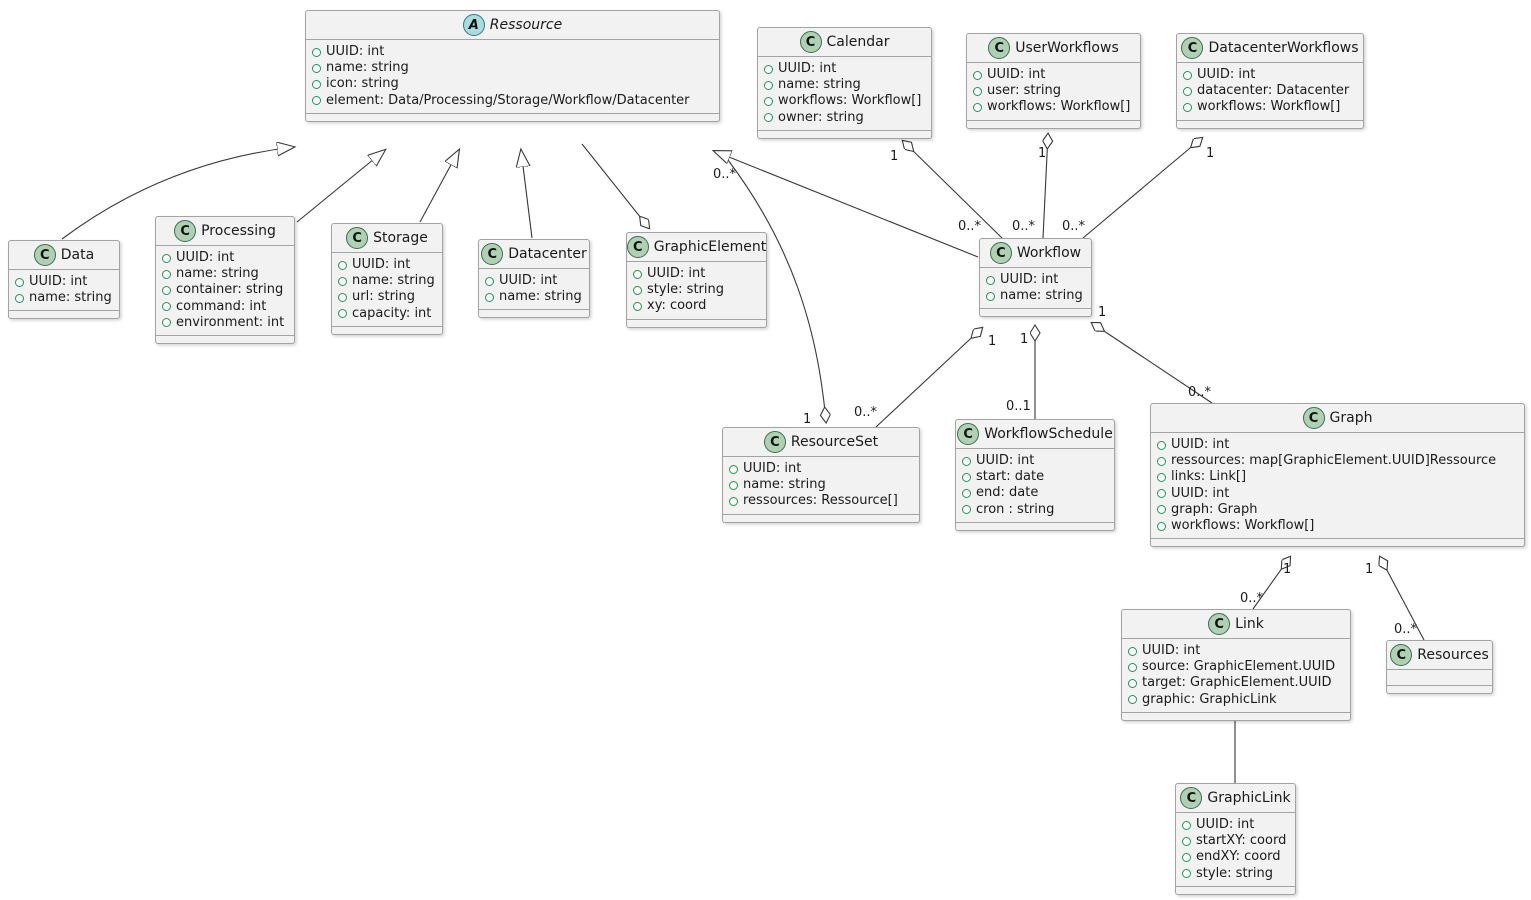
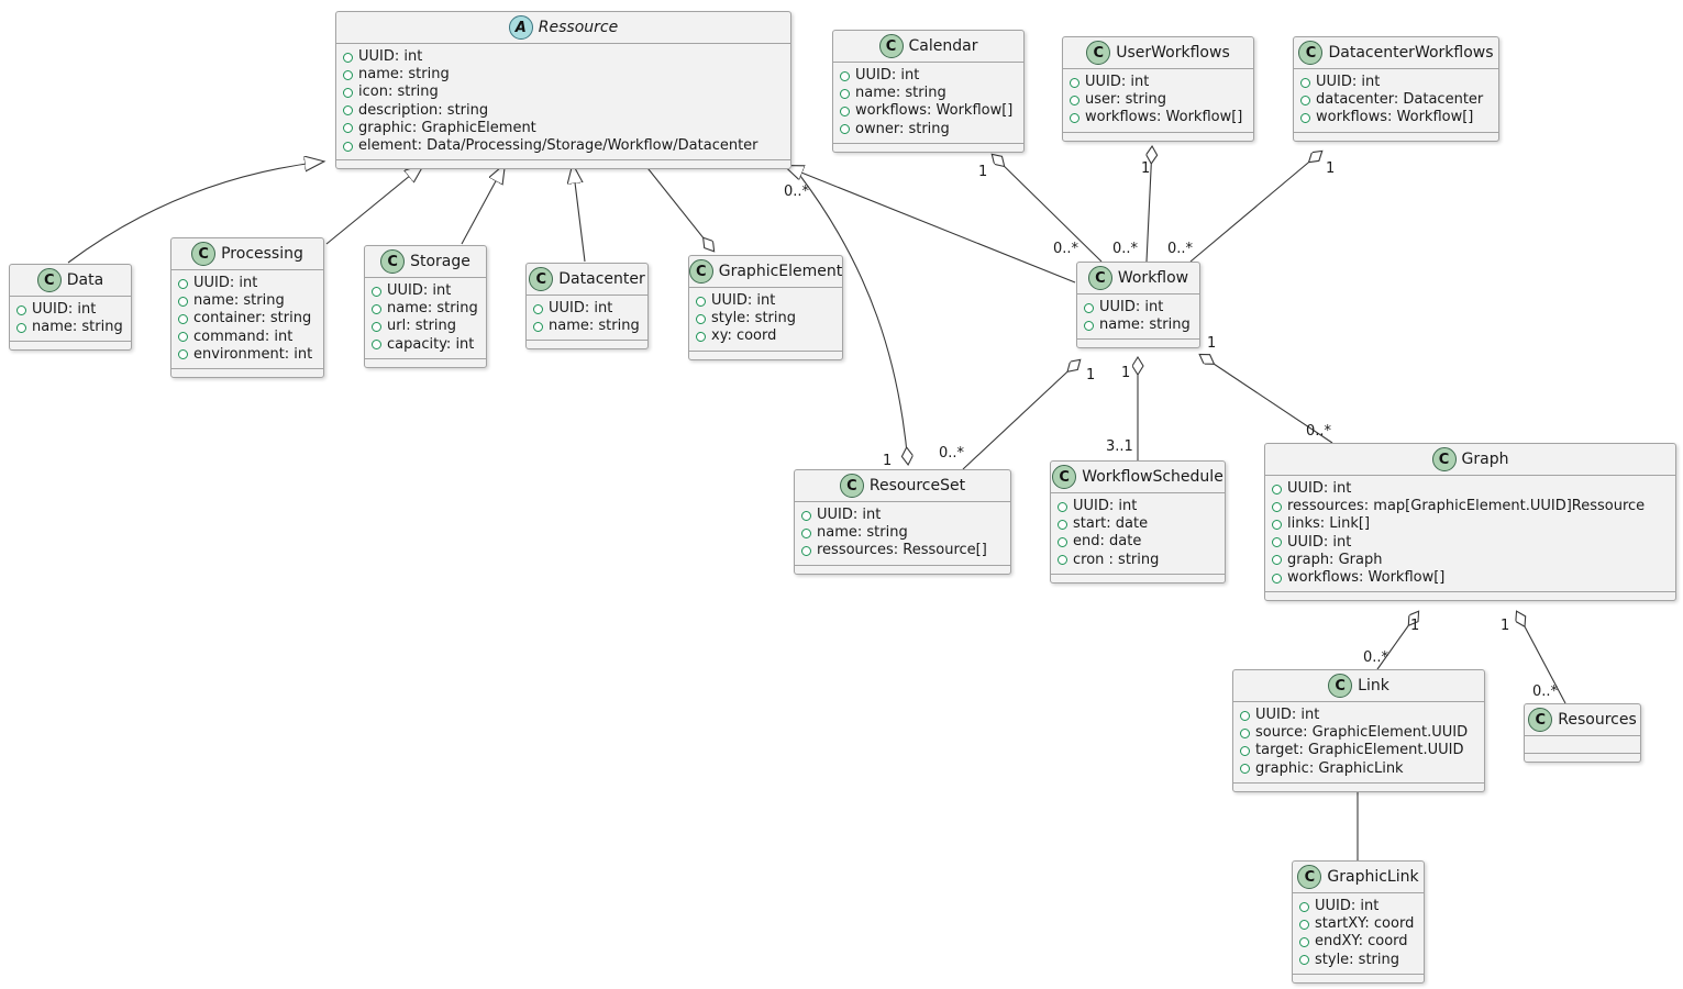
  0..*
  1
  0..*
  1
- 0..1
+ 3..1
  1
  0..*
  1
  0..*
  1
  0..*
  1
  0..*
  1
  0..*
  1
  0..*
  1
  A
  Ressource
  UUID: int
  name: string
  icon: string
+ description: string
+ graphic: GraphicElement
  element: Data/Processing/Storage/Workflow/Datacenter
  C
  Calendar
  UUID: int
  name: string
  workflows: Workflow[]
  owner: string
  C
  UserWorkflows
  UUID: int
  user: string
  workflows: Workflow[]
  C
  DatacenterWorkflows
  UUID: int
  datacenter: Datacenter
  workflows: Workflow[]
  C
  Data
  UUID: int
  name: string
  C
  Processing
  UUID: int
  name: string
  container: string
  command: int
  environment: int
  C
  Storage
  UUID: int
  name: string
  url: string
  capacity: int
  C
  Datacenter
  UUID: int
  name: string
  C
  GraphicElement
  UUID: int
  style: string
  xy: coord
  C
  Workflow
  UUID: int
  name: string
  C
  ResourceSet
  UUID: int
  name: string
  ressources: Ressource[]
  C
  WorkflowSchedule
  UUID: int
  start: date
  end: date
  cron : string
  C
  Graph
  UUID: int
  ressources: map[GraphicElement.UUID]Ressource
  links: Link[]
  UUID: int
  graph: Graph
  workflows: Workflow[]
  C
  Link
  UUID: int
  source: GraphicElement.UUID
  target: GraphicElement.UUID
  graphic: GraphicLink
  C
  Resources
  C
  GraphicLink
  UUID: int
  startXY: coord
  endXY: coord
  style: string
